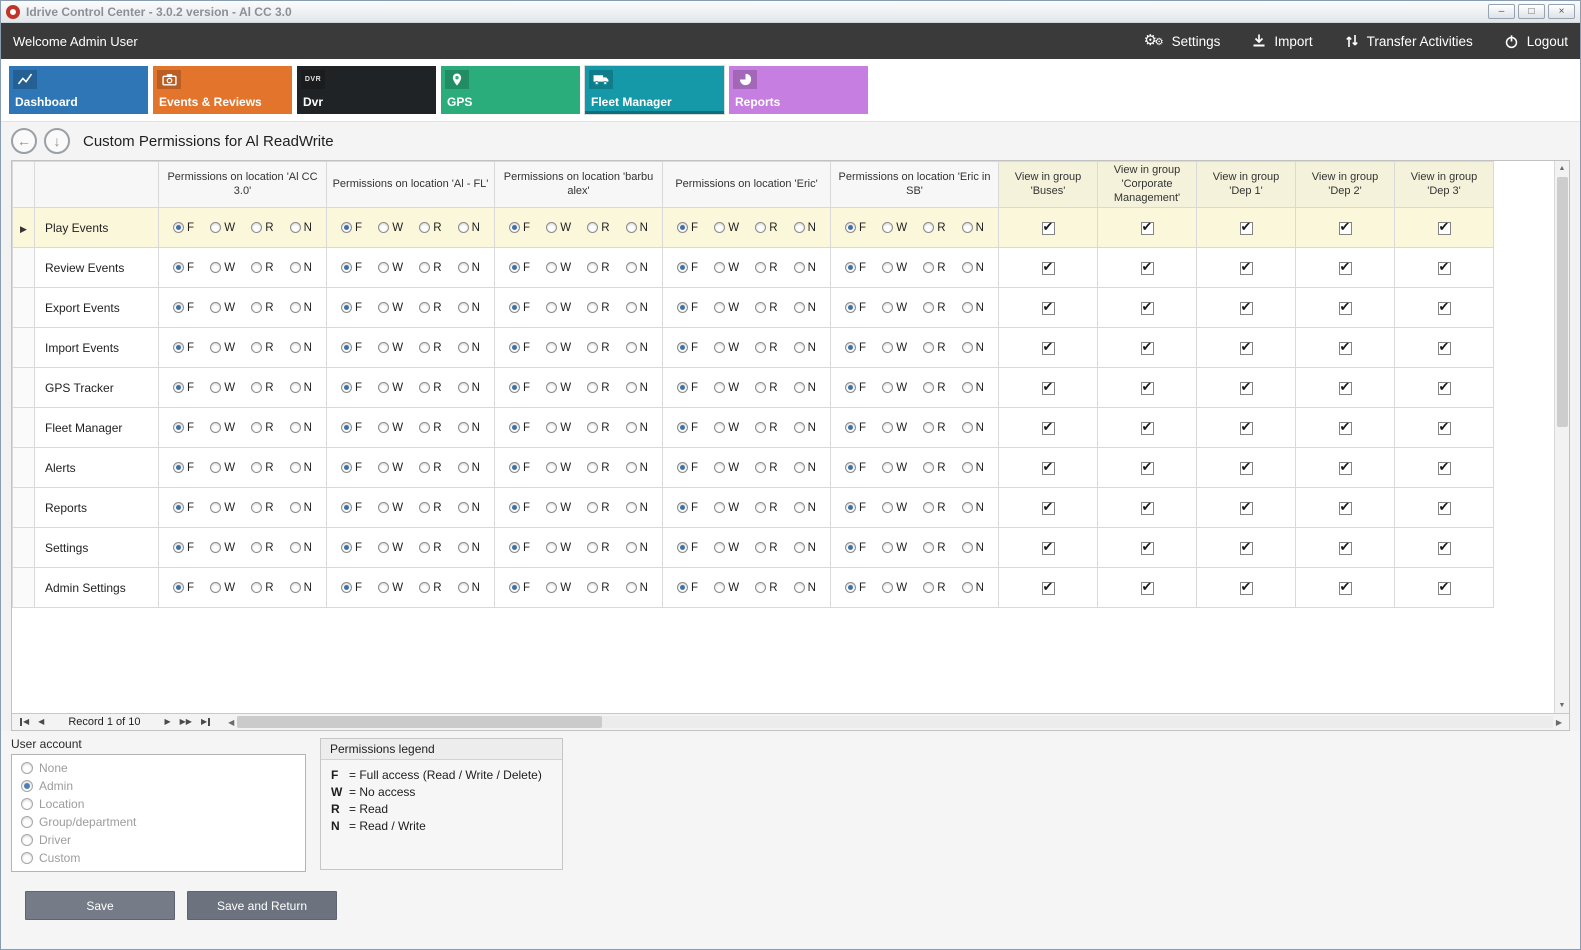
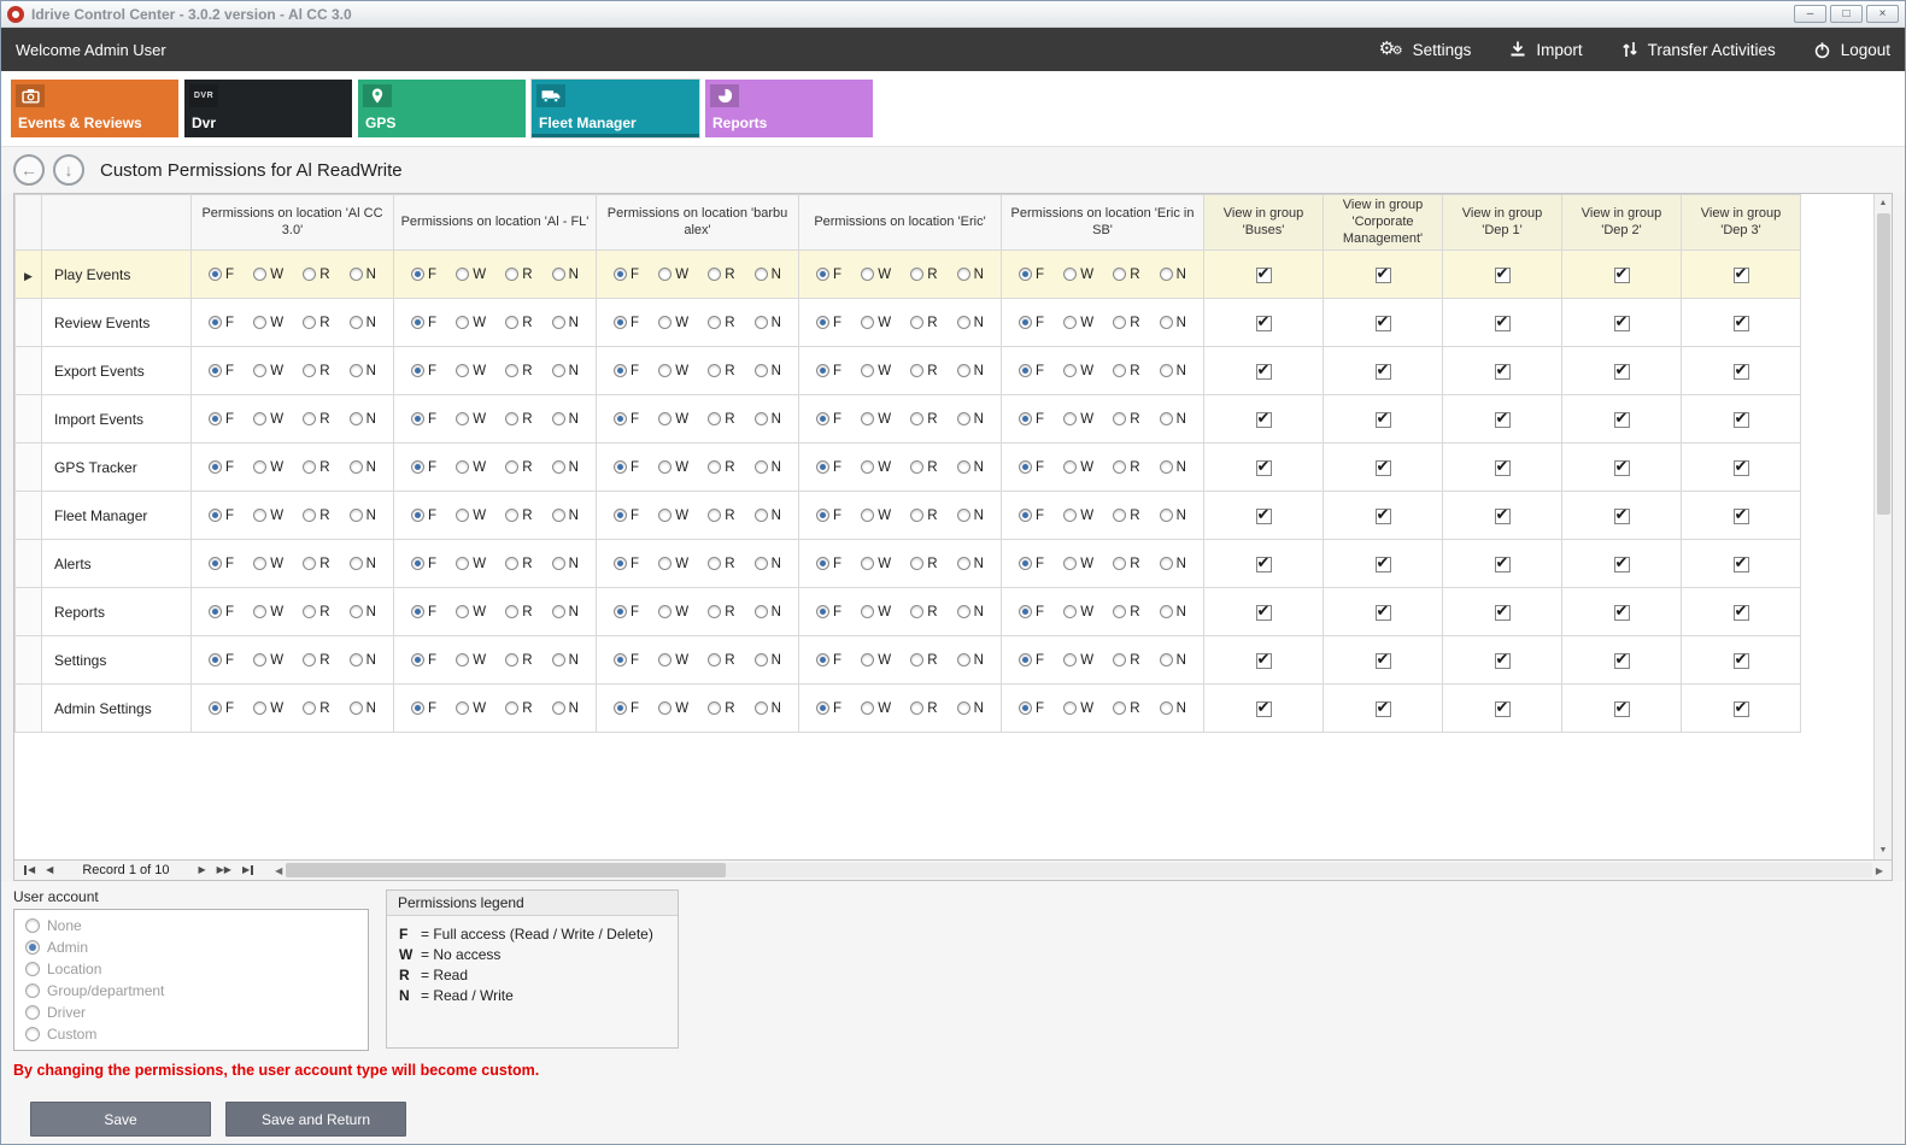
  Idrive Control Center - 3.0.2 version - Al CC 3.0
  –
  □
  ×
  Welcome Admin User
  ⚙
  ⚙
  Settings
  Import
  Transfer Activities
  Logout
- Dashboard
  Events & Reviews
  Dvr
  GPS
  Fleet Manager
  Reports
  ←
  ↓
  Custom Permissions for Al ReadWrite
  		Permissions on location 'Al CC 3.0'	Permissions on location 'Al - FL'	Permissions on location 'barbu alex'	Permissions on location 'Eric'	Permissions on location 'Eric in SB'	View in group 'Buses'	View in group 'Corporate Management'	View in group 'Dep 1'	View in group 'Dep 2'	View in group 'Dep 3'
  ▶	Play Events	F W R N	F W R N	F W R N	F W R N	F W R N
  	Review Events	F W R N	F W R N	F W R N	F W R N	F W R N
  	Export Events	F W R N	F W R N	F W R N	F W R N	F W R N
  	Import Events	F W R N	F W R N	F W R N	F W R N	F W R N
  	GPS Tracker	F W R N	F W R N	F W R N	F W R N	F W R N
  	Fleet Manager	F W R N	F W R N	F W R N	F W R N	F W R N
  	Alerts	F W R N	F W R N	F W R N	F W R N	F W R N
  	Reports	F W R N	F W R N	F W R N	F W R N	F W R N
  	Settings	F W R N	F W R N	F W R N	F W R N	F W R N
  	Admin Settings	F W R N	F W R N	F W R N	F W R N	F W R N
  ◀
  ◀
  Record 1 of 10
  ▶
  ▶
  ▶
  ▶
  ◀
  ▶
  User account
  None
  Admin
  Location
  Group/department
  Driver
  Custom
  Permissions legend
  F
  = Full access (Read / Write / Delete)
  W
  = No access
  R
  = Read
  N
  = Read / Write
+ By changing the permissions, the user account type will become custom.
  Save
  Save and Return
